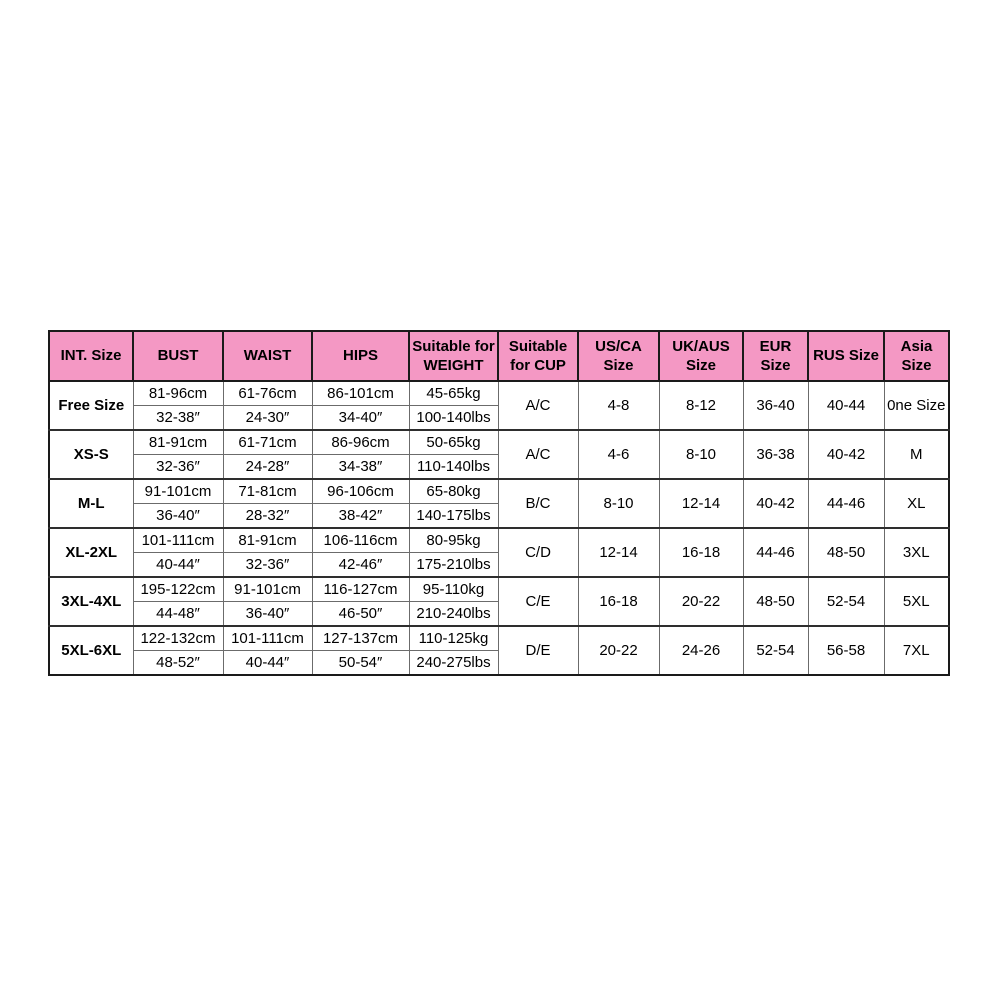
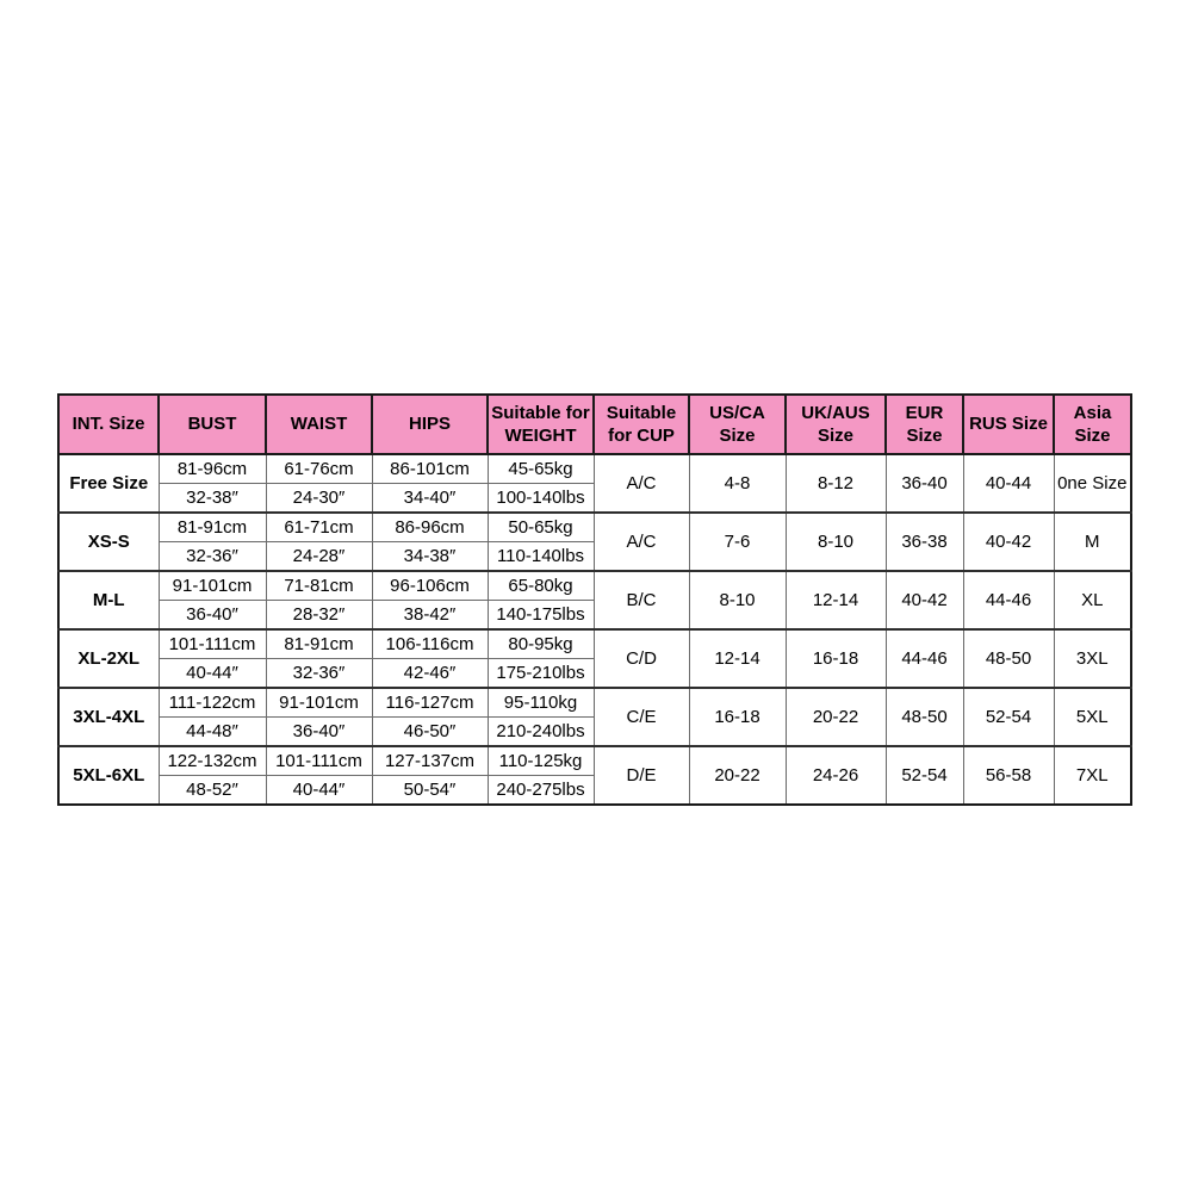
  INT. Size	BUST	WAIST	HIPS	Suitable for WEIGHT	Suitable for CUP	US/CA Size	UK/AUS Size	EUR Size	RUS Size	Asia Size
  Free Size	81-96cm	61-76cm	86-101cm	45-65kg	A/C	4-8	8-12	36-40	40-44	0ne Size
  32-38″	24-30″	34-40″	100-140lbs
- XS-S	81-91cm	61-71cm	86-96cm	50-65kg	A/C	4-6	8-10	36-38	40-42	M
+ XS-S	81-91cm	61-71cm	86-96cm	50-65kg	A/C	7-6	8-10	36-38	40-42	M
  32-36″	24-28″	34-38″	110-140lbs
  M-L	91-101cm	71-81cm	96-106cm	65-80kg	B/C	8-10	12-14	40-42	44-46	XL
  36-40″	28-32″	38-42″	140-175lbs
  XL-2XL	101-111cm	81-91cm	106-116cm	80-95kg	C/D	12-14	16-18	44-46	48-50	3XL
  40-44″	32-36″	42-46″	175-210lbs
- 3XL-4XL	195-122cm	91-101cm	116-127cm	95-110kg	C/E	16-18	20-22	48-50	52-54	5XL
+ 3XL-4XL	111-122cm	91-101cm	116-127cm	95-110kg	C/E	16-18	20-22	48-50	52-54	5XL
  44-48″	36-40″	46-50″	210-240lbs
  5XL-6XL	122-132cm	101-111cm	127-137cm	110-125kg	D/E	20-22	24-26	52-54	56-58	7XL
  48-52″	40-44″	50-54″	240-275lbs
